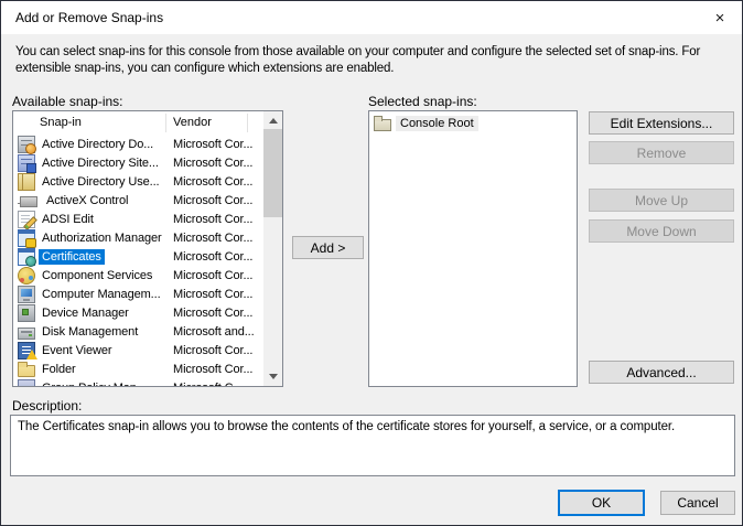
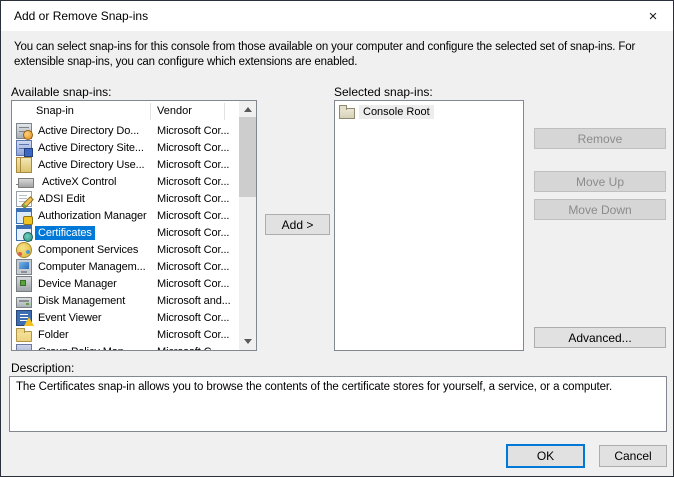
  Add or Remove Snap-ins
  ×
  You can select snap-ins for this console from those available on your computer and configure the selected set of snap-ins. For
  extensible snap-ins, you can configure which extensions are enabled.
  Available snap-ins:
  Selected snap-ins:
  Snap-in
  Vendor
  Active Directory Do...
  Microsoft Cor...
  Active Directory Site...
  Microsoft Cor...
  Active Directory Use...
  Microsoft Cor...
  ActiveX Control
  Microsoft Cor...
  ADSI Edit
  Microsoft Cor...
  Authorization Manager
  Microsoft Cor...
  Certificates
  Microsoft Cor...
  Component Services
  Microsoft Cor...
  Computer Managem...
  Microsoft Cor...
  Device Manager
  Microsoft Cor...
  Disk Management
  Microsoft and...
  Event Viewer
  Microsoft Cor...
  Folder
  Microsoft Cor...
  Add >
  Console Root
- Edit Extensions...
  Remove
  Move Up
  Move Down
  Advanced...
  Description:
  The Certificates snap-in allows you to browse the contents of the certificate stores for yourself, a service, or a computer.
  OK
  Cancel
